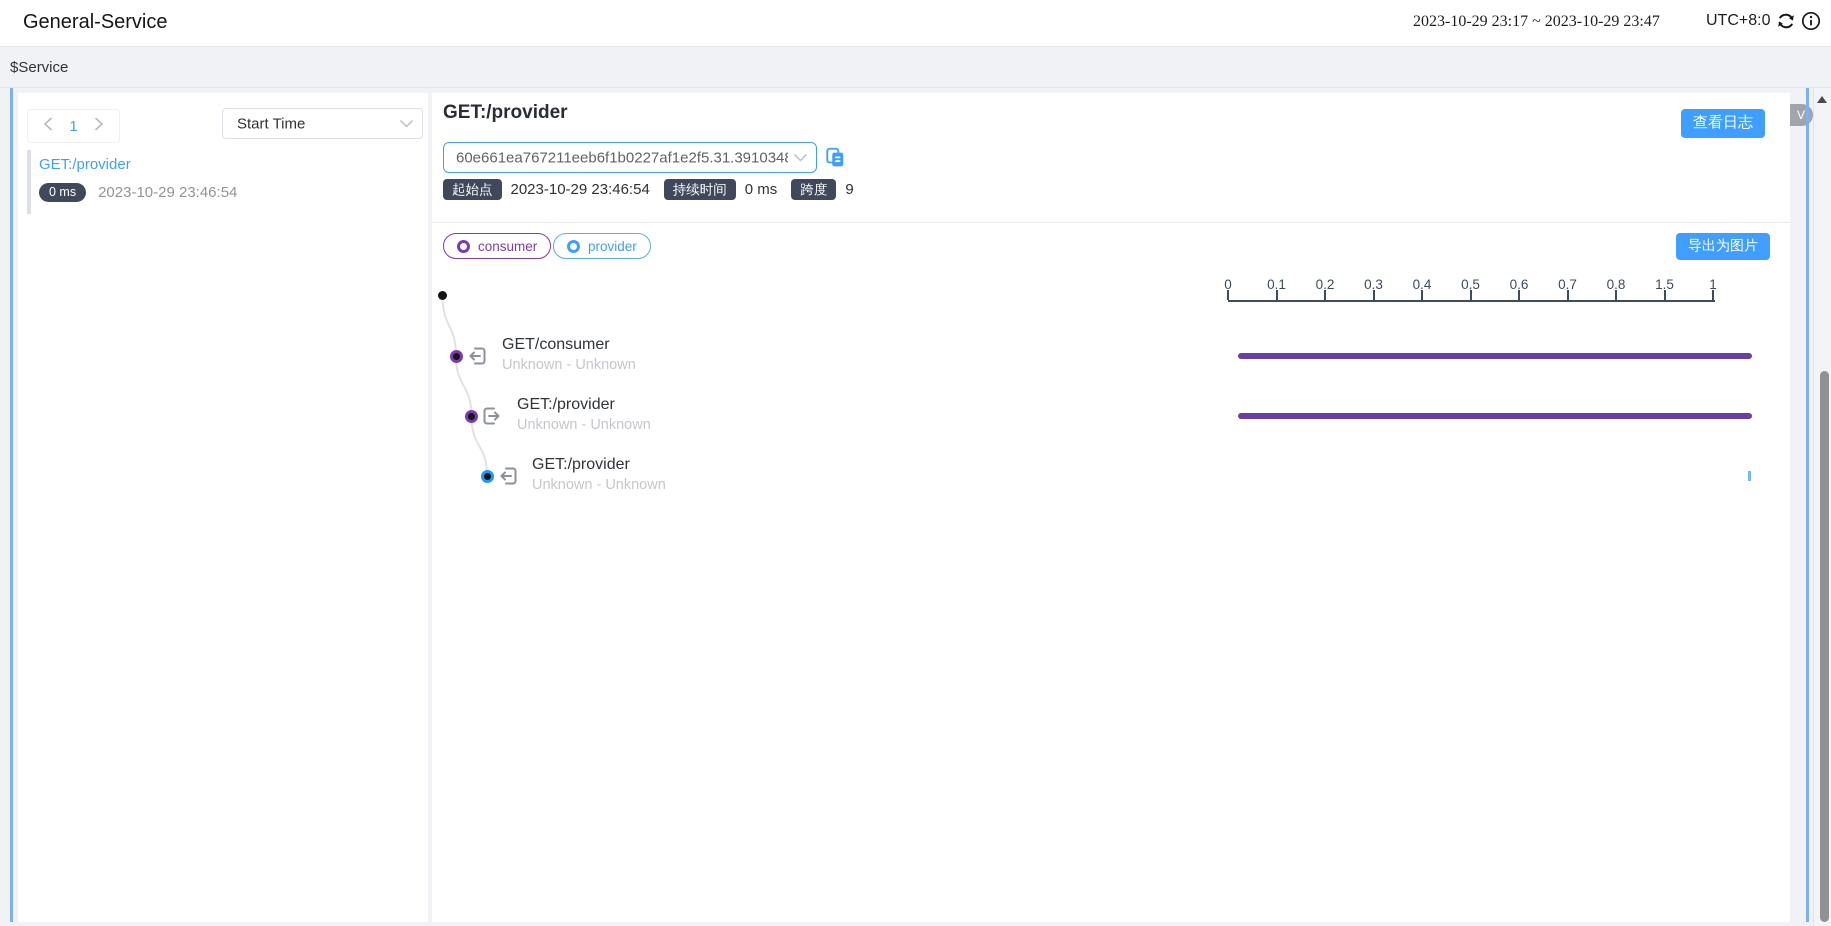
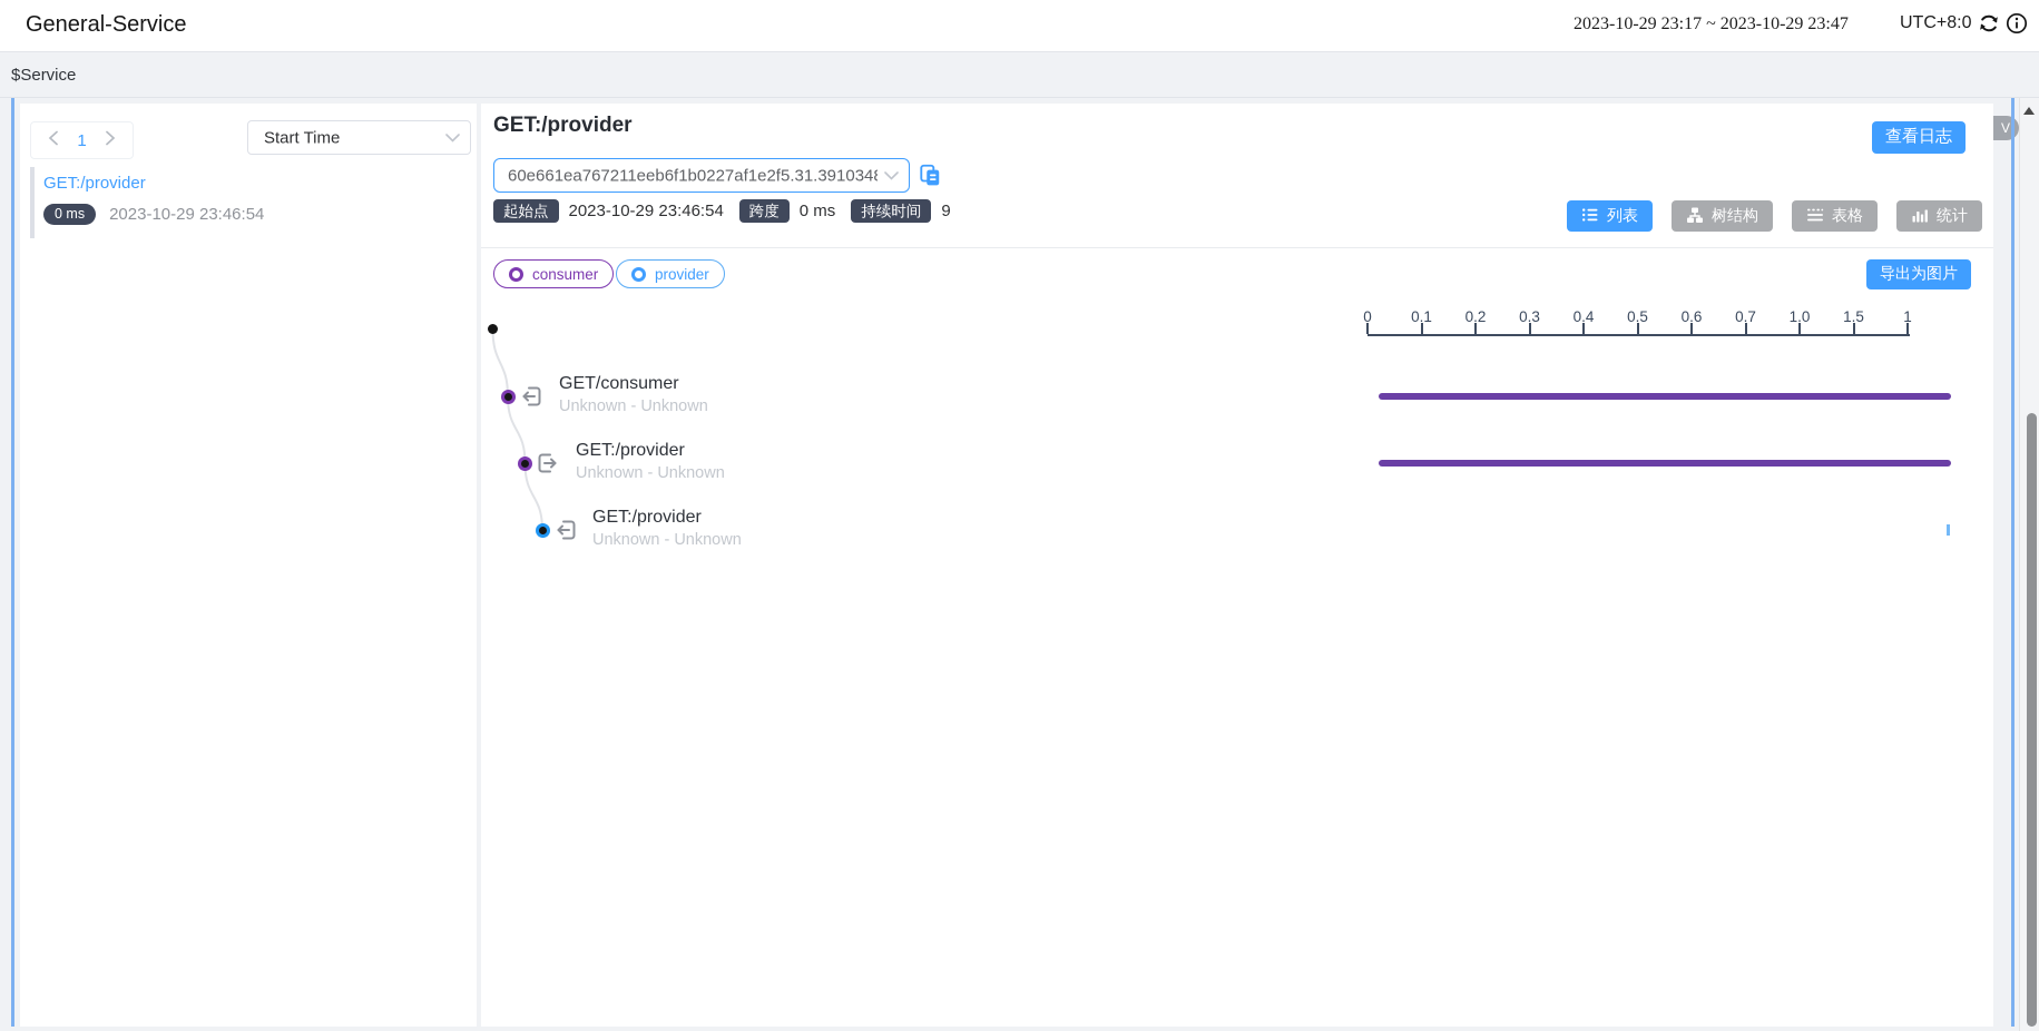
  General-Service
  2023-10-29 23:17 ~ 2023-10-29 23:47
  UTC+8:0
  $Service
  V
  1
  Start Time
  GET:/provider
  0 ms
  2023-10-29 23:46:54
  GET:/provider
  查看日志
  60e661ea767211eeb6f1b0227af1e2f5.31.391034
  起始点
  2023-10-29 23:46:54
- 持续时间
+ 跨度
  0 ms
- 跨度
+ 持续时间
  9
+ 列表
+ 树结构
+ 表格
+ 统计
  consumer
  provider
  导出为图片
  0
  0.1
  0.2
  0.3
  0.4
  0.5
  0.6
  0.7
- 0.8
+ 1.0
  1.5
  1
  GET/consumer
  Unknown - Unknown
  GET:/provider
  Unknown - Unknown
  GET:/provider
  Unknown - Unknown
